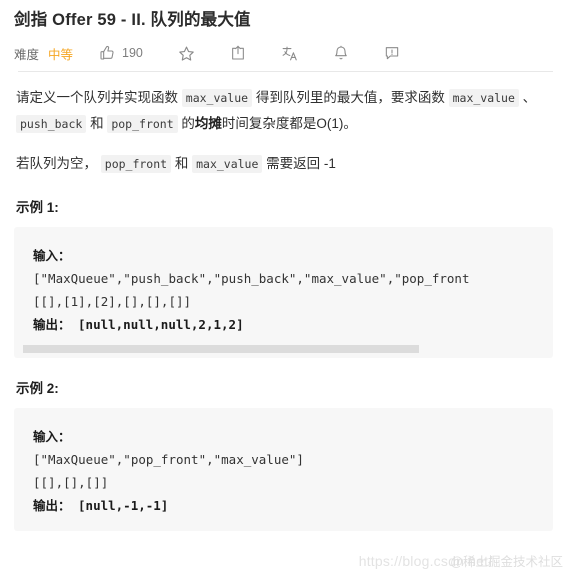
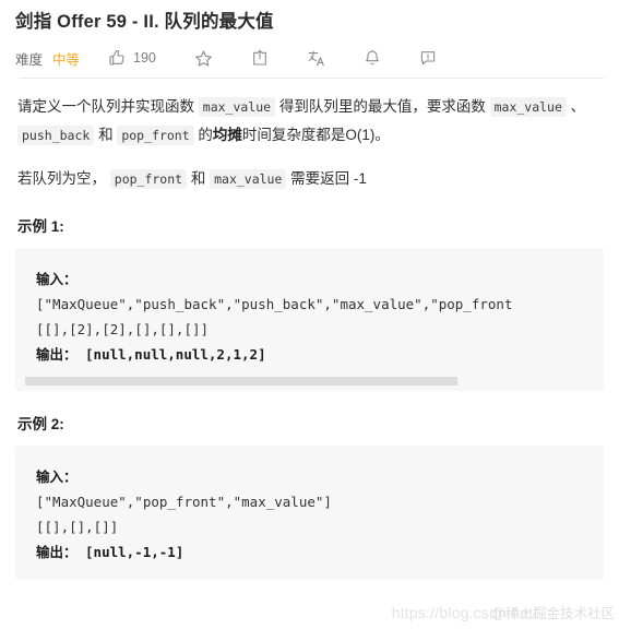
  剑指 Offer 59 - II. 队列的最大值
  难度
  中等
  190
  请定义一个队列并实现函数 max_value 得到队列里的最大值，要求函数 max_value 、 push_back 和 pop_front 的均摊时间复杂度都是O(1)。
  若队列为空， pop_front 和 max_value 需要返回 -1
  示例 1:
  输入：
  ["MaxQueue","push_back","push_back","max_value","pop_front
- [[],[1],[2],[],[],[]]
+ [[],[2],[2],[],[],[]]
  输出： [null,null,null,2,1,2]
  示例 2:
  输入：
  ["MaxQueue","pop_front","max_value"]
  [[],[],[]]
  输出： [null,-1,-1]
  https://blog.csdn.net/
  @稀土掘金技术社区
